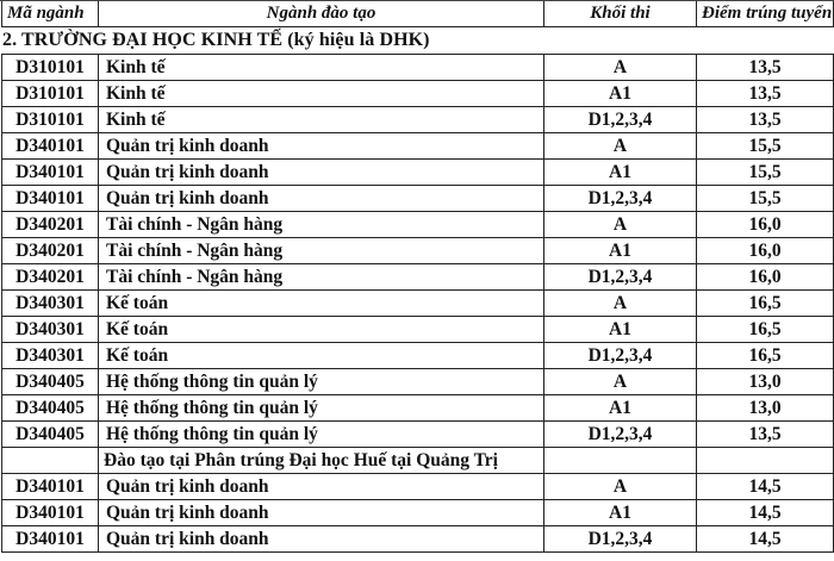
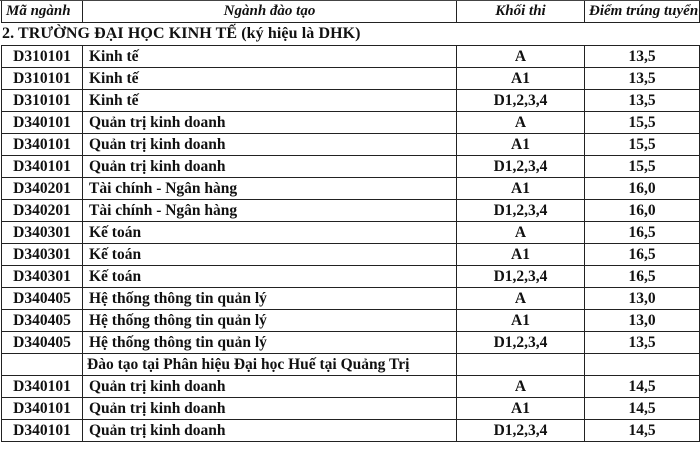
  Mã ngành	Ngành đào tạo	Khối thi	Điểm trúng tuyển
  2. TRƯỜNG ĐẠI HỌC KINH TẾ (ký hiệu là DHK)
  D310101	Kinh tế	A	13,5
  D310101	Kinh tế	A1	13,5
  D310101	Kinh tế	D1,2,3,4	13,5
  D340101	Quản trị kinh doanh	A	15,5
  D340101	Quản trị kinh doanh	A1	15,5
  D340101	Quản trị kinh doanh	D1,2,3,4	15,5
- D340201	Tài chính - Ngân hàng	A	16,0
  D340201	Tài chính - Ngân hàng	A1	16,0
  D340201	Tài chính - Ngân hàng	D1,2,3,4	16,0
  D340301	Kế toán	A	16,5
  D340301	Kế toán	A1	16,5
  D340301	Kế toán	D1,2,3,4	16,5
  D340405	Hệ thống thông tin quản lý	A	13,0
  D340405	Hệ thống thông tin quản lý	A1	13,0
  D340405	Hệ thống thông tin quản lý	D1,2,3,4	13,5
- 	Đào tạo tại Phân trúng Đại học Huế tại Quảng Trị
+ 	Đào tạo tại Phân hiệu Đại học Huế tại Quảng Trị
  D340101	Quản trị kinh doanh	A	14,5
  D340101	Quản trị kinh doanh	A1	14,5
  D340101	Quản trị kinh doanh	D1,2,3,4	14,5
